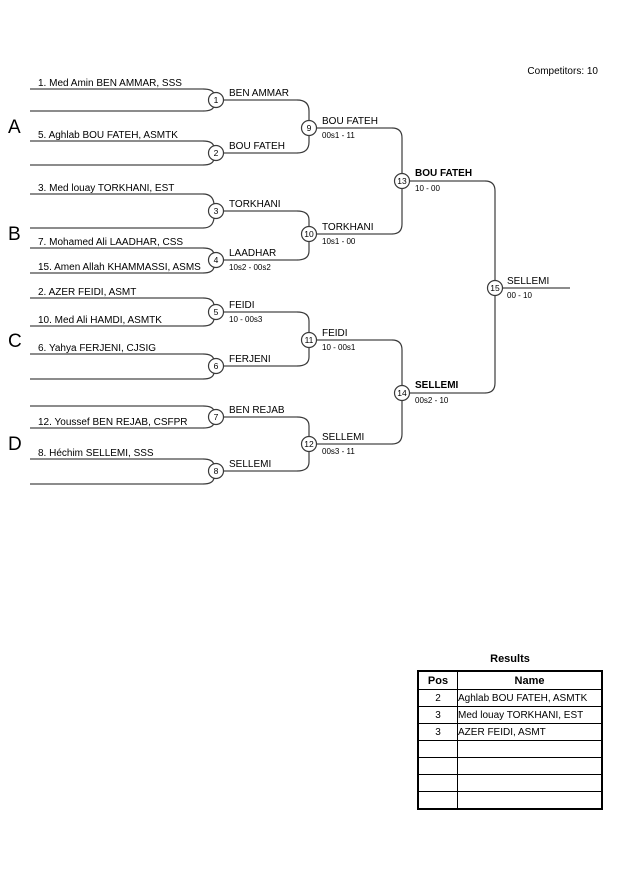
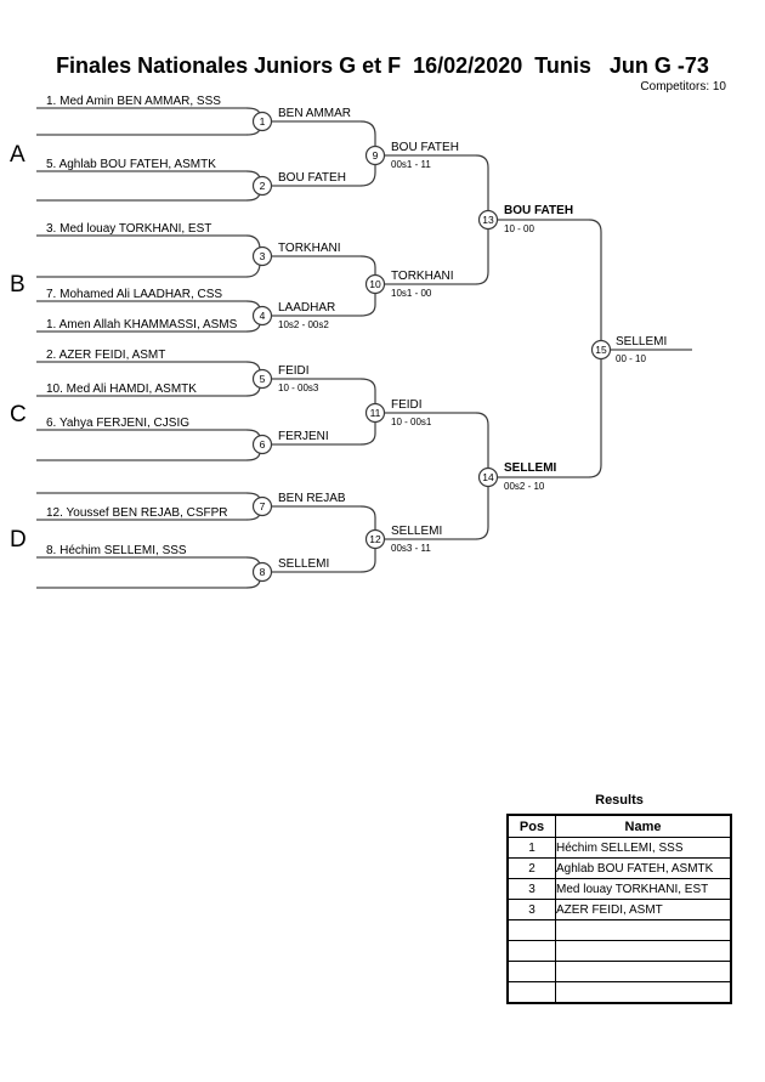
+ Finales Nationales Juniors G et F 16/02/2020 Tunis Jun G -73
  Competitors: 10
  A
  B
  C
  D
  1. Med Amin BEN AMMAR, SSS
  5. Aghlab BOU FATEH, ASMTK
  3. Med louay TORKHANI, EST
  7. Mohamed Ali LAADHAR, CSS
- 15. Amen Allah KHAMMASSI, ASMS
+ 1. Amen Allah KHAMMASSI, ASMS
  2. AZER FEIDI, ASMT
  10. Med Ali HAMDI, ASMTK
  6. Yahya FERJENI, CJSIG
  12. Youssef BEN REJAB, CSFPR
  8. Héchim SELLEMI, SSS
  1
  2
  3
  4
  5
  6
  7
  8
  9
  10
  11
  12
  13
  14
  15
  BEN AMMAR
  BOU FATEH
  TORKHANI
  LAADHAR
  FEIDI
  FERJENI
  BEN REJAB
  SELLEMI
  BOU FATEH
  TORKHANI
  FEIDI
  SELLEMI
  BOU FATEH
  SELLEMI
  SELLEMI
  10s2 - 00s2
  10 - 00s3
  00s1 - 11
  10s1 - 00
  10 - 00s1
  00s3 - 11
  10 - 00
  00s2 - 10
  00 - 10
  Results
  Pos	Name
+ 1	Héchim SELLEMI, SSS
  2	Aghlab BOU FATEH, ASMTK
  3	Med louay TORKHANI, EST
  3	AZER FEIDI, ASMT
